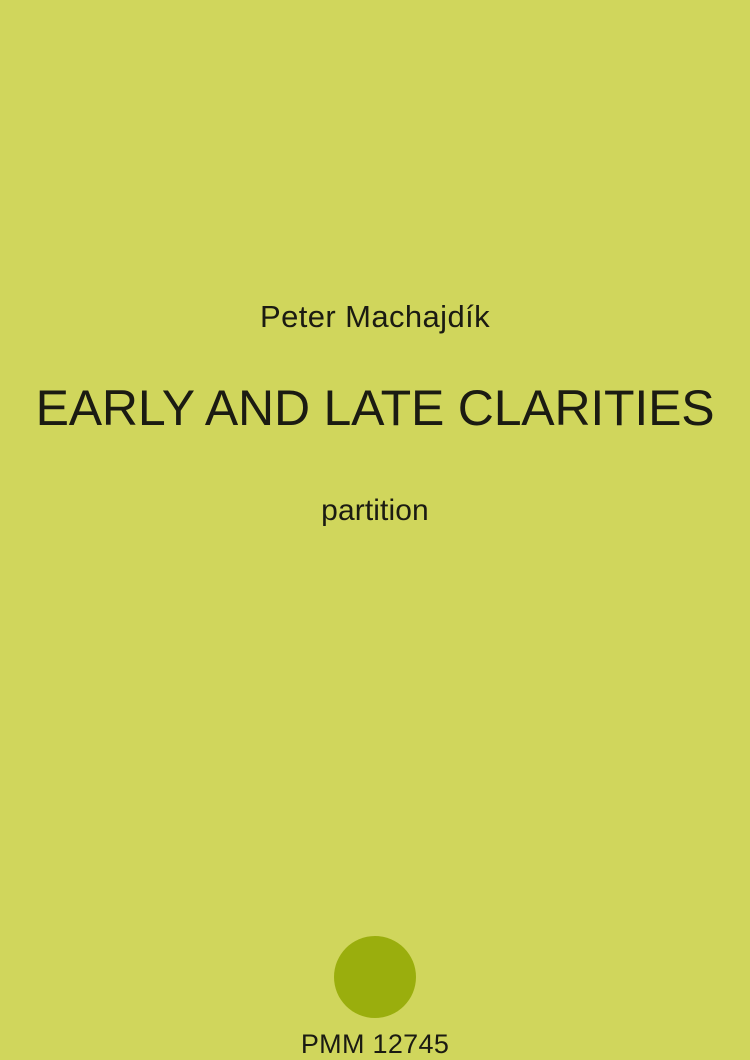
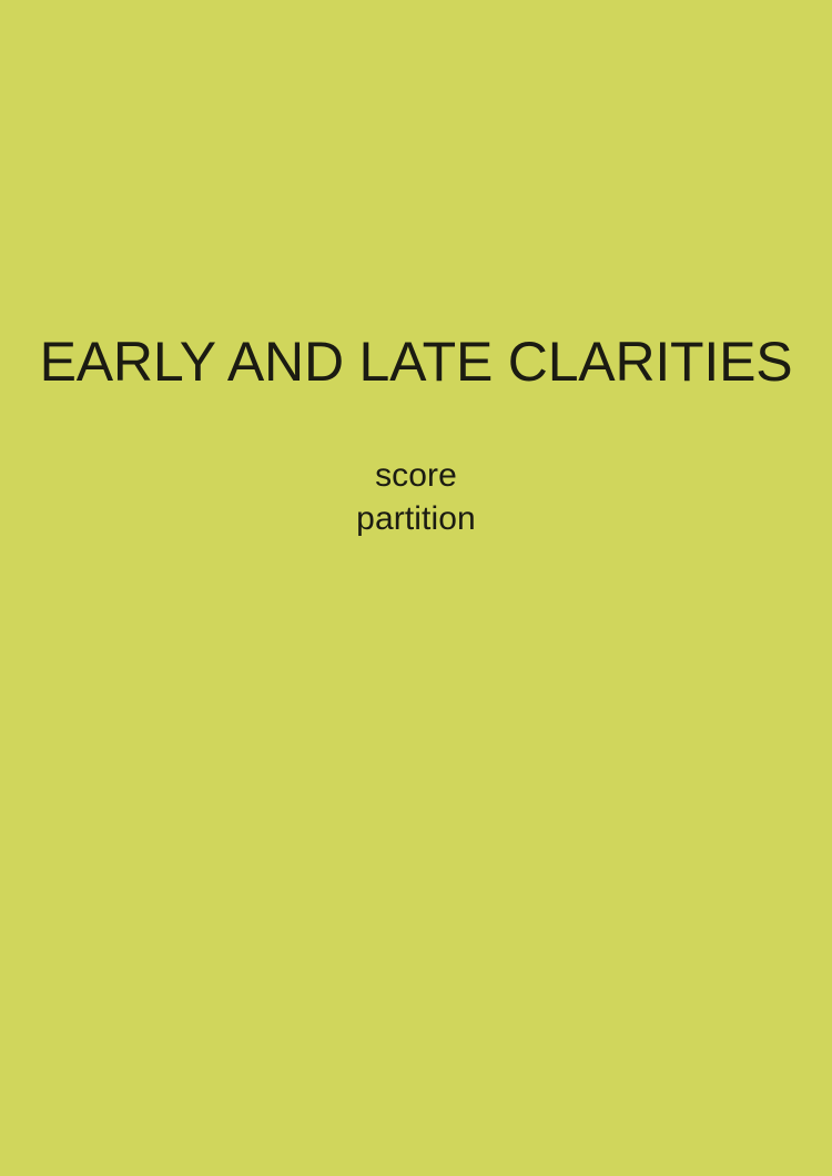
- Peter Machajdík
  EARLY AND LATE CLARITIES
+ score
  partition
- PMM 12745
